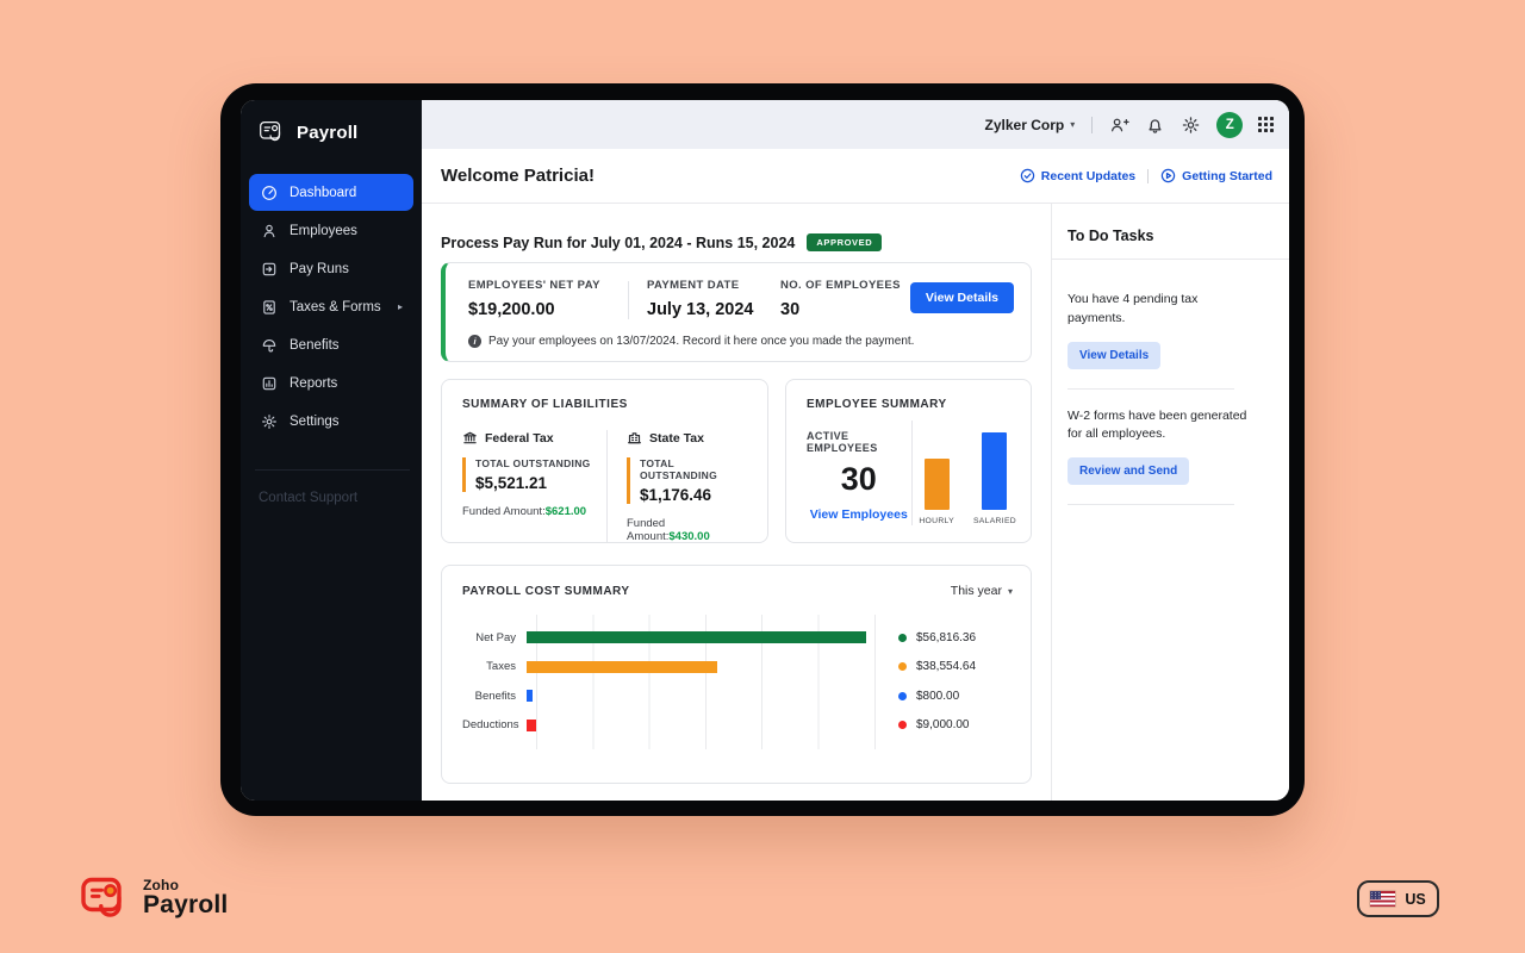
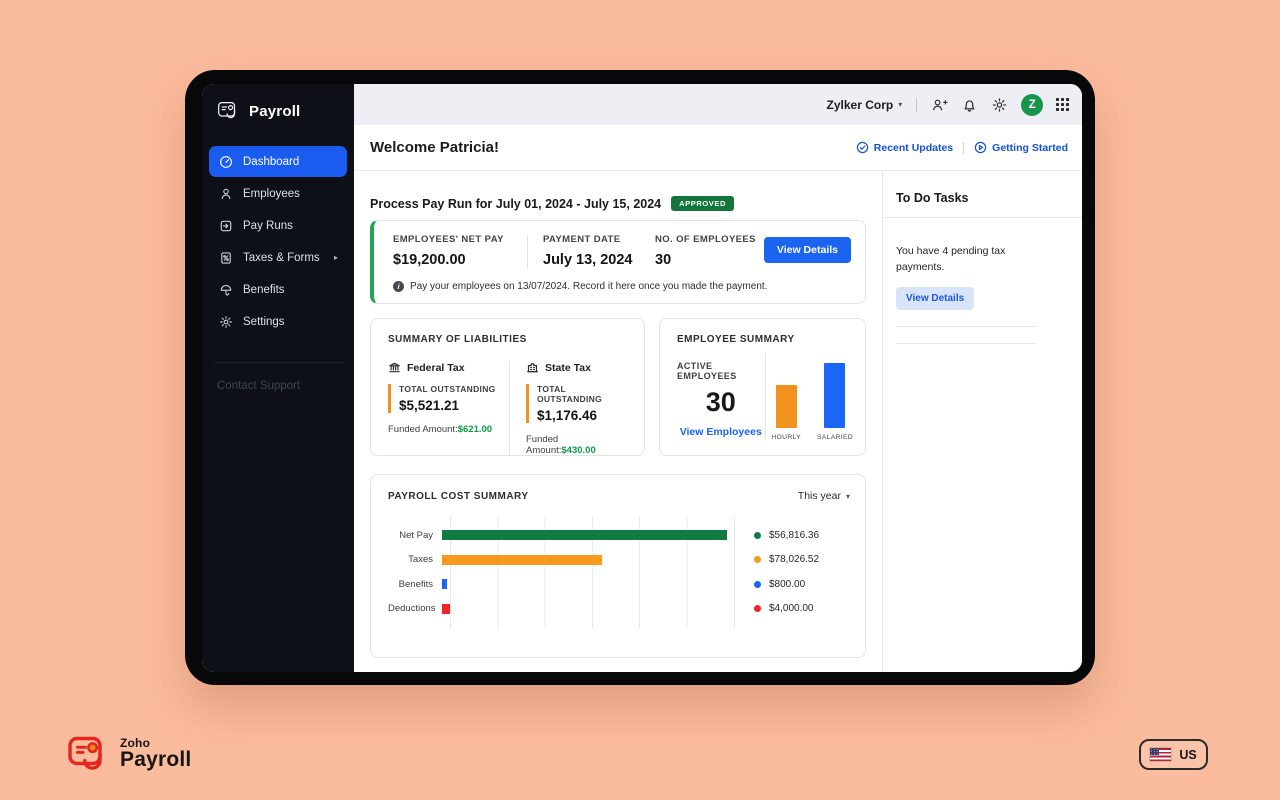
  Payroll
  Dashboard
  Employees
  Pay Runs
  Taxes & Forms
  ▸
  Benefits
- Reports
  Settings
  Contact Support
  Zylker Corp
  ▾
  Z
  Welcome Patricia!
  Recent Updates
  Getting Started
- Process Pay Run for July 01, 2024 - Runs 15, 2024
+ Process Pay Run for July 01, 2024 - July 15, 2024
  APPROVED
  EMPLOYEES' NET PAY
  $19,200.00
  PAYMENT DATE
  July 13, 2024
  NO. OF EMPLOYEES
  30
  View Details
  i
  Pay your employees on 13/07/2024. Record it here once you made the payment.
  SUMMARY OF LIABILITIES
  Federal Tax
  TOTAL OUTSTANDING
  $5,521.21
  Funded Amount:$621.00
  State Tax
  TOTAL OUTSTANDING
  $1,176.46
  Funded Amount:$430.00
  EMPLOYEE SUMMARY
  ACTIVE EMPLOYEES
  30
  View Employees
  PAYROLL COST SUMMARY
  This year
  ▾
  Net Pay
  $56,816.36
  Taxes
- $38,554.64
+ $78,026.52
  Benefits
  $800.00
  Deductions
- $9,000.00
+ $4,000.00
  To Do Tasks
  You have 4 pending tax payments.
  View Details
- W-2 forms have been generated for all employees.
- Review and Send
  Zoho
  Payroll
  US
